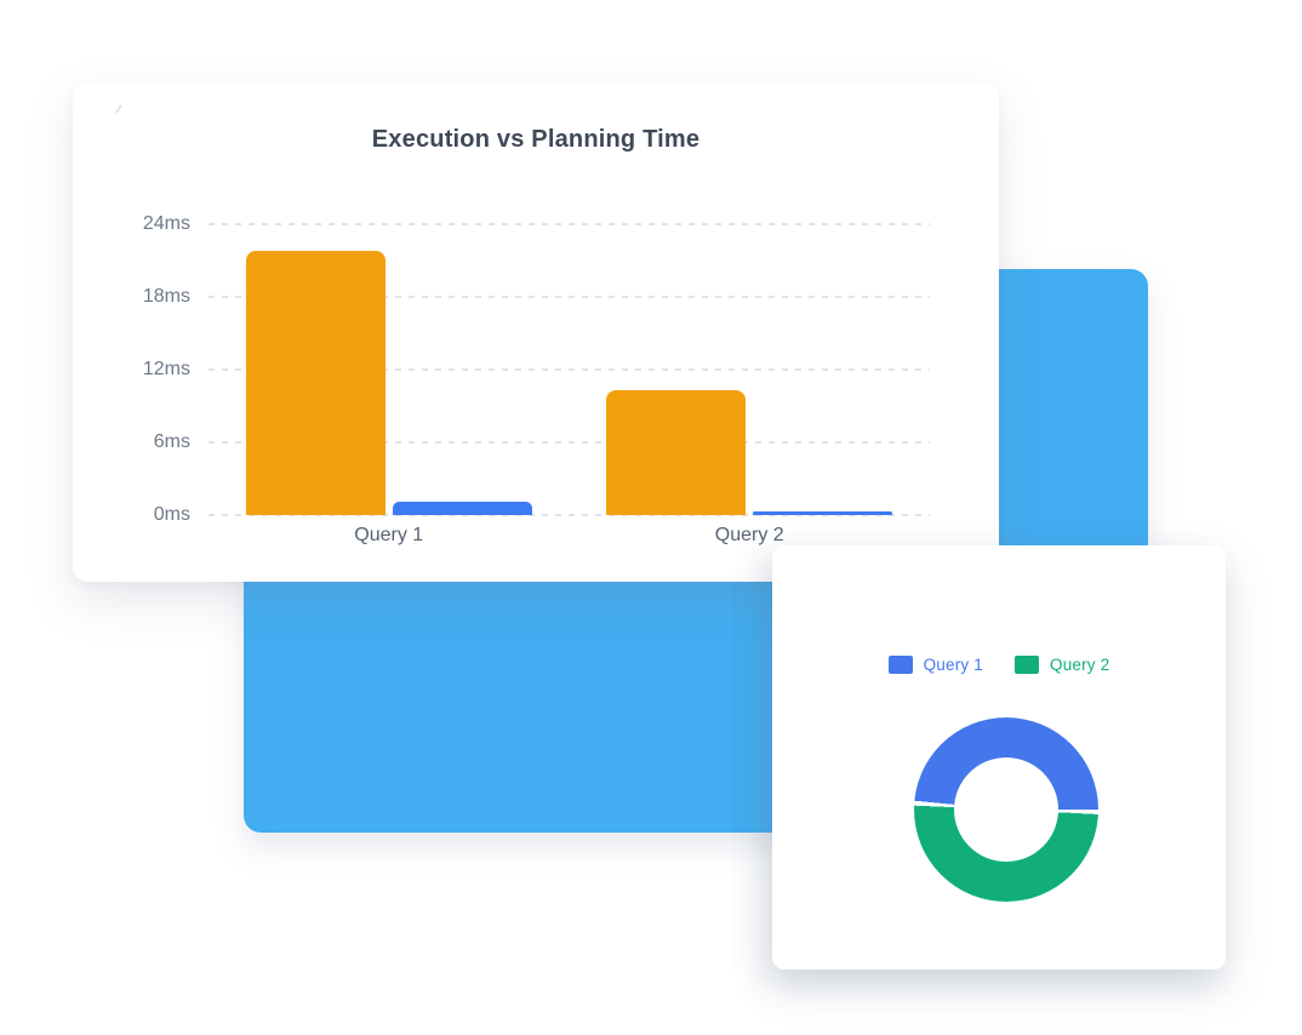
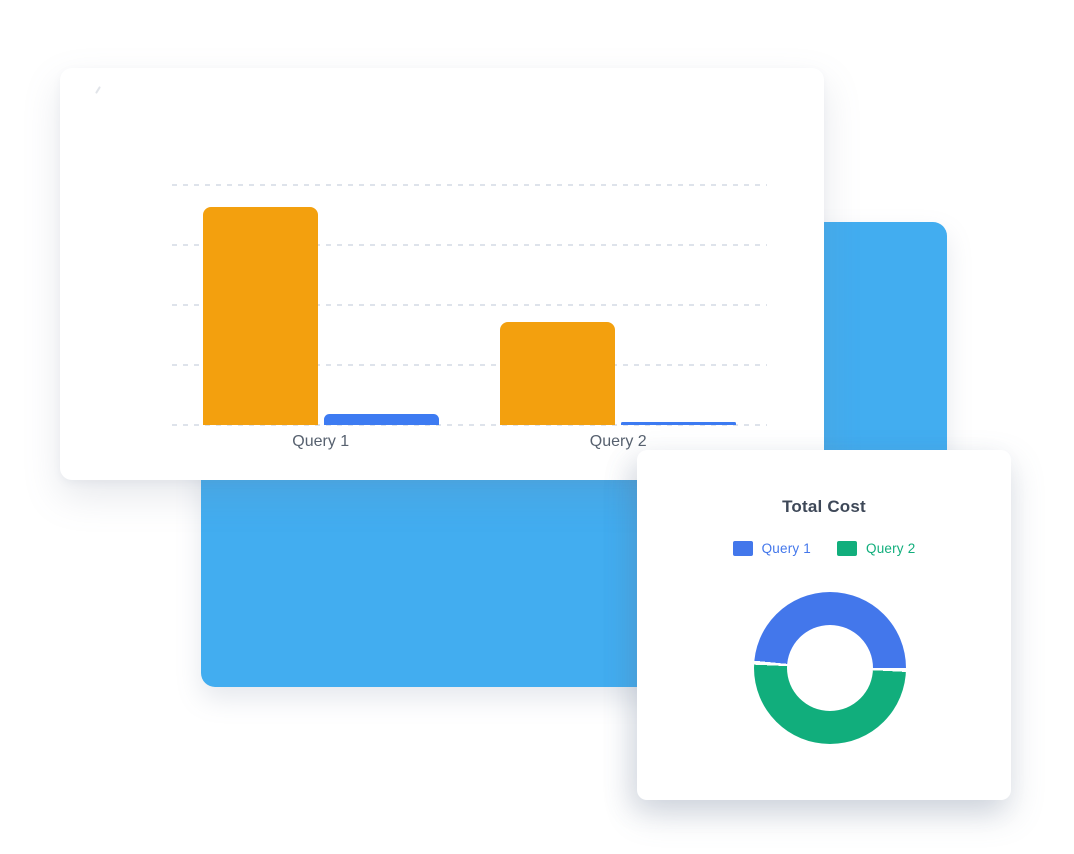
- Execution vs Planning Time
- 0ms
- 6ms
- 12ms
- 18ms
- 24ms
  Query 1
  Query 2
+ Total Cost
  Query 1
  Query 2
